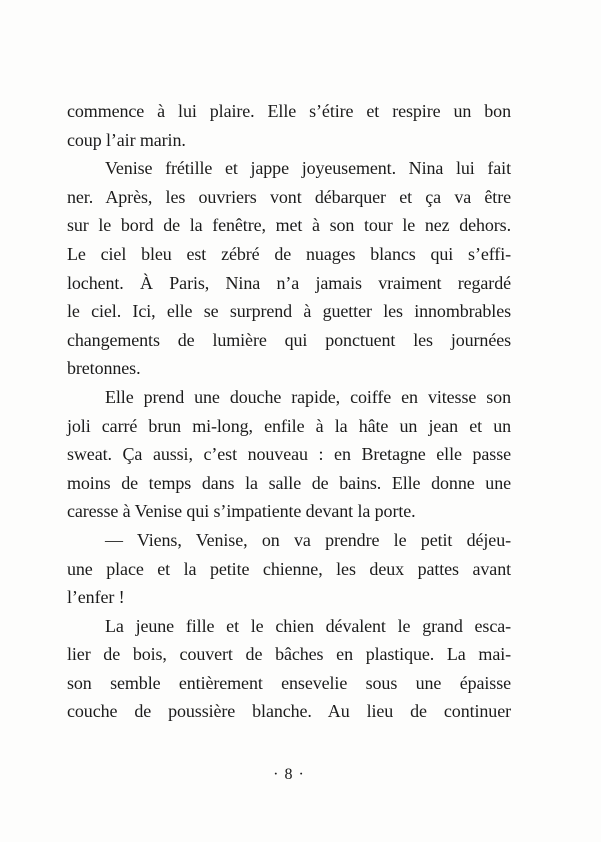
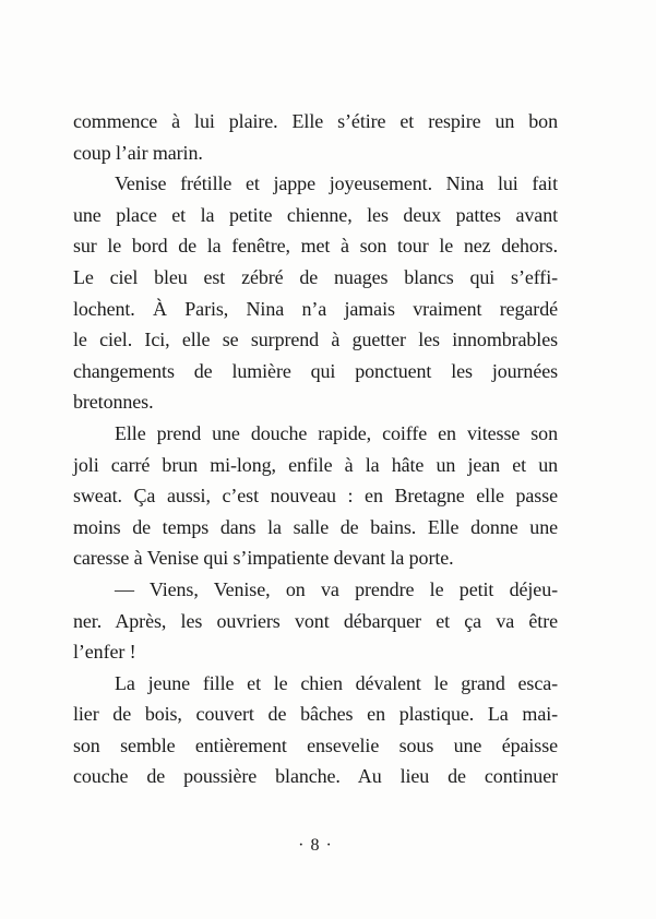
  commence à lui plaire. Elle s’étire et respire un bon
  coup l’air marin.
  Venise frétille et jappe joyeusement. Nina lui fait
- ner. Après, les ouvriers vont débarquer et ça va être
+ une place et la petite chienne, les deux pattes avant
  sur le bord de la fenêtre, met à son tour le nez dehors.
  Le ciel bleu est zébré de nuages blancs qui s’effi-
  lochent. À Paris, Nina n’a jamais vraiment regardé
  le ciel. Ici, elle se surprend à guetter les innombrables
  changements de lumière qui ponctuent les journées
  bretonnes.
  Elle prend une douche rapide, coiffe en vitesse son
  joli carré brun mi-long, enfile à la hâte un jean et un
  sweat. Ça aussi, c’est nouveau : en Bretagne elle passe
  moins de temps dans la salle de bains. Elle donne une
  caresse à Venise qui s’impatiente devant la porte.
  — Viens, Venise, on va prendre le petit déjeu-
- une place et la petite chienne, les deux pattes avant
+ ner. Après, les ouvriers vont débarquer et ça va être
  l’enfer !
  La jeune fille et le chien dévalent le grand esca-
  lier de bois, couvert de bâches en plastique. La mai-
  son semble entièrement ensevelie sous une épaisse
  couche de poussière blanche. Au lieu de continuer
  · 8 ·
